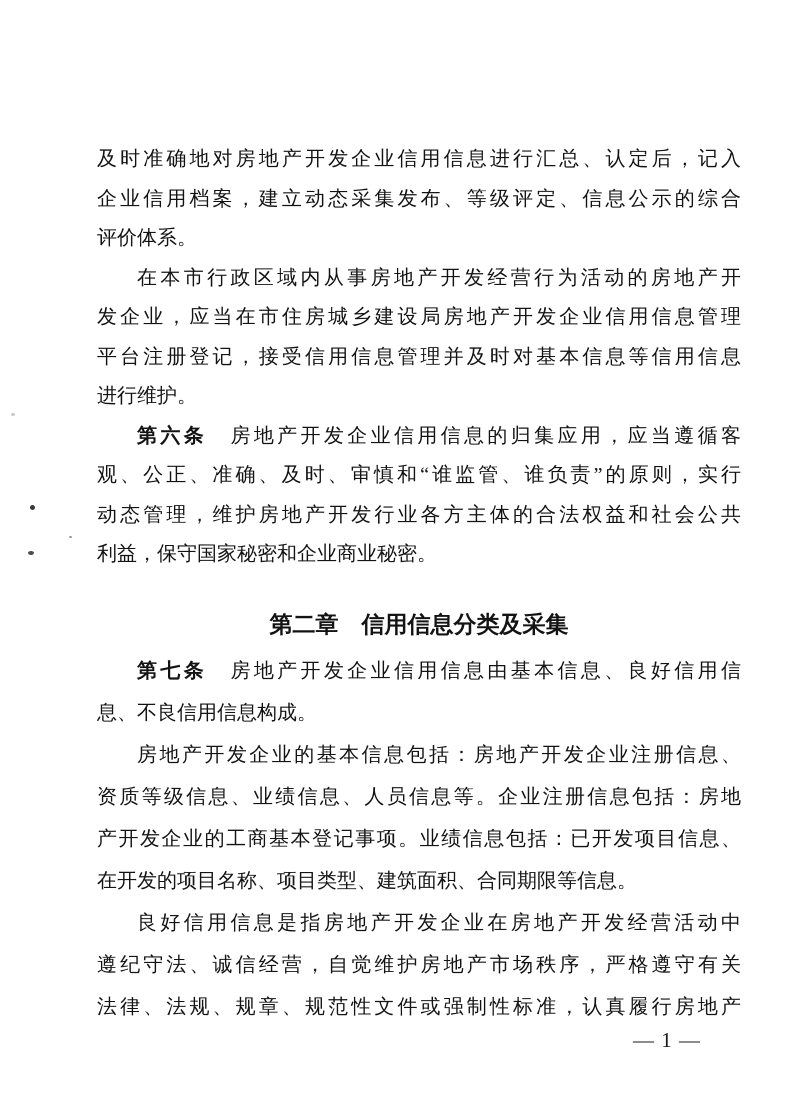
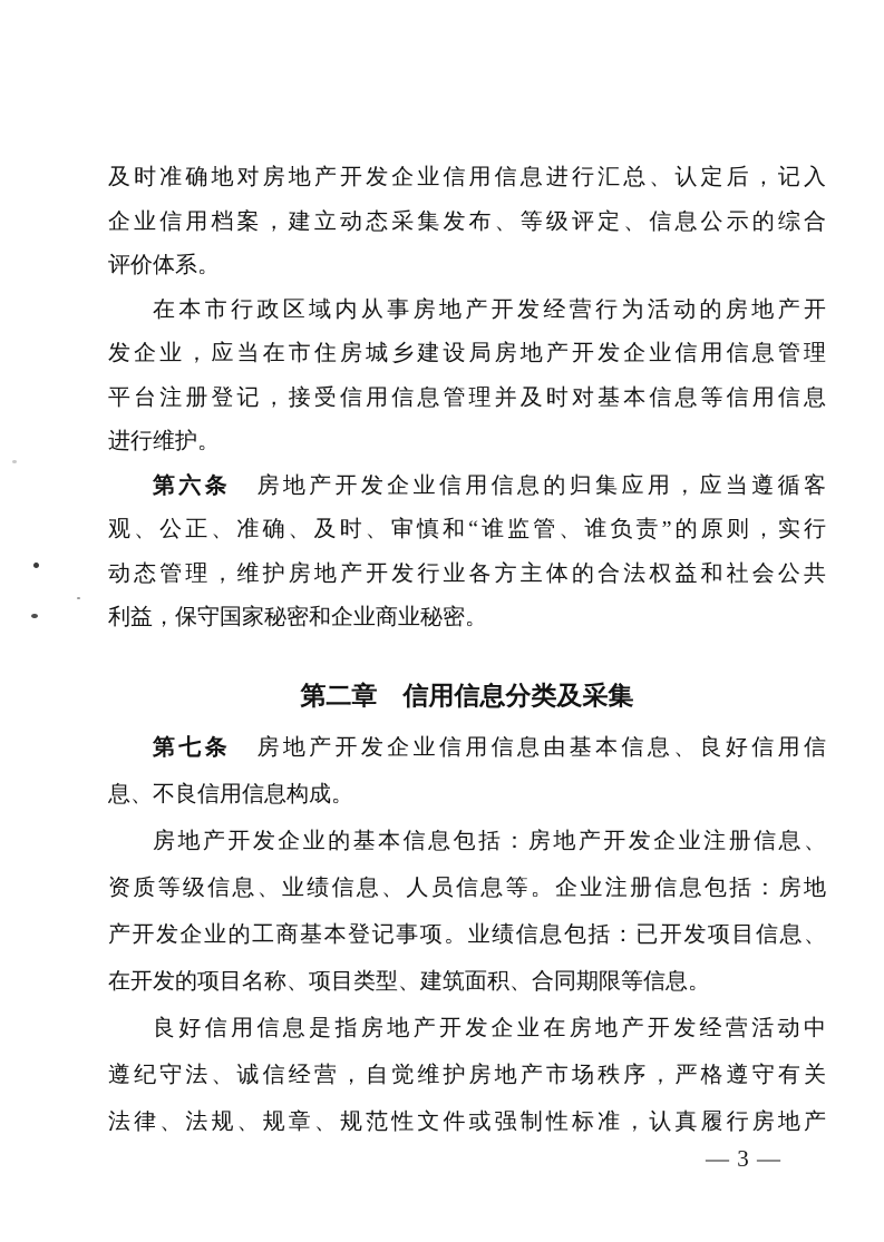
  及时准确地对房地产开发企业信用信息进行汇总、认定后，记入
  企业信用档案，建立动态采集发布、等级评定、信息公示的综合
  评价体系。
  在本市行政区域内从事房地产开发经营行为活动的房地产开
  发企业，应当在市住房城乡建设局房地产开发企业信用信息管理
  平台注册登记，接受信用信息管理并及时对基本信息等信用信息
  进行维护。
  第六条 房地产开发企业信用信息的归集应用，应当遵循客
  观、公正、准确、及时、审慎和“谁监管、谁负责”的原则，实行
  动态管理，维护房地产开发行业各方主体的合法权益和社会公共
  利益，保守国家秘密和企业商业秘密。
  第二章 信用信息分类及采集
  第七条 房地产开发企业信用信息由基本信息、良好信用信
  息、不良信用信息构成。
  房地产开发企业的基本信息包括：房地产开发企业注册信息、
  资质等级信息、业绩信息、人员信息等。企业注册信息包括：房地
  产开发企业的工商基本登记事项。业绩信息包括：已开发项目信息、
  在开发的项目名称、项目类型、建筑面积、合同期限等信息。
  良好信用信息是指房地产开发企业在房地产开发经营活动中
  遵纪守法、诚信经营，自觉维护房地产市场秩序，严格遵守有关
  法律、法规、规章、规范性文件或强制性标准，认真履行房地产
- — 1 —
+ — 3 —
